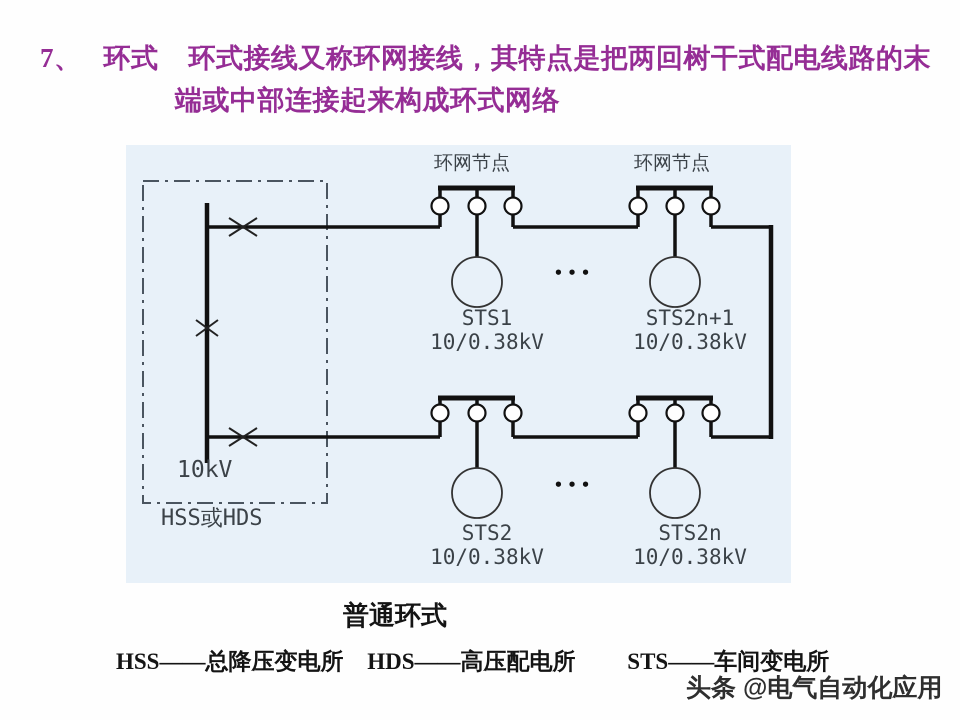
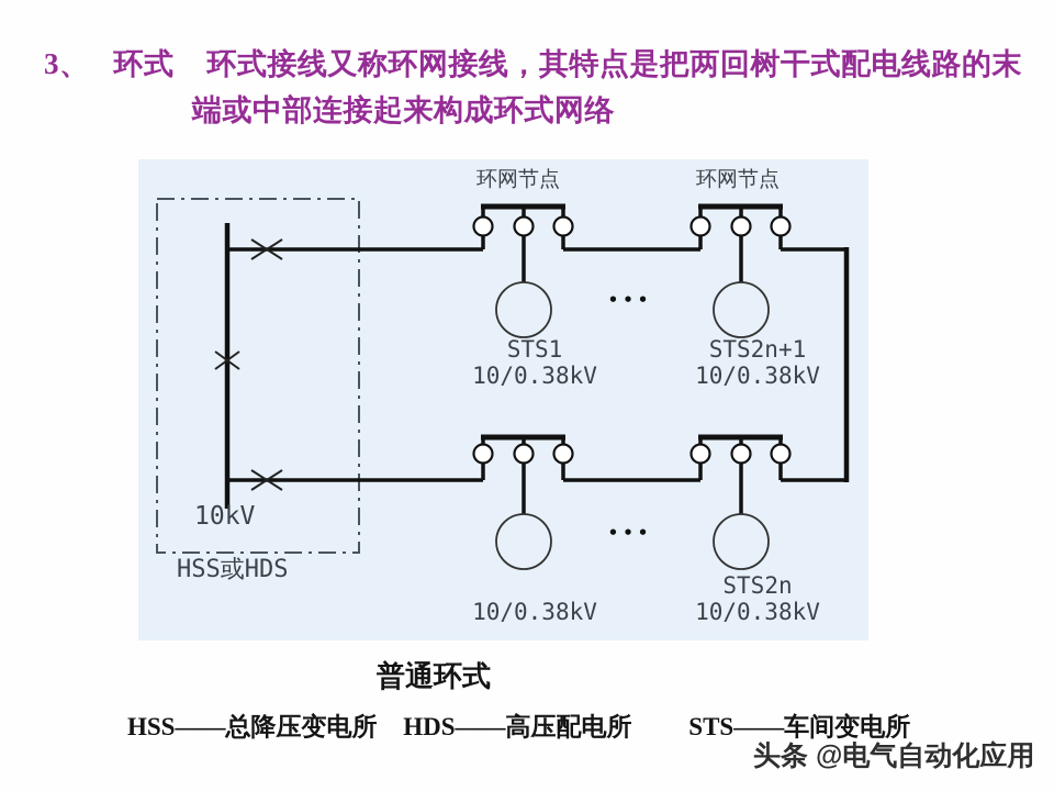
- 7、 环式 环式接线又称环网接线，其特点是把两回树干式配电线路的末
+ 3、 环式 环式接线又称环网接线，其特点是把两回树干式配电线路的末
  端或中部连接起来构成环式网络
  环网节点
  环网节点
  STS1
  10/0.38kV
  STS2n+1
  10/0.38kV
- STS2
  10/0.38kV
  STS2n
  10/0.38kV
  10kV
  HSS或HDS
  •••
  •••
  普通环式
  HSS——总降压变电所 HDS——高压配电所 STS——车间变电所
  头条 @电气自动化应用
